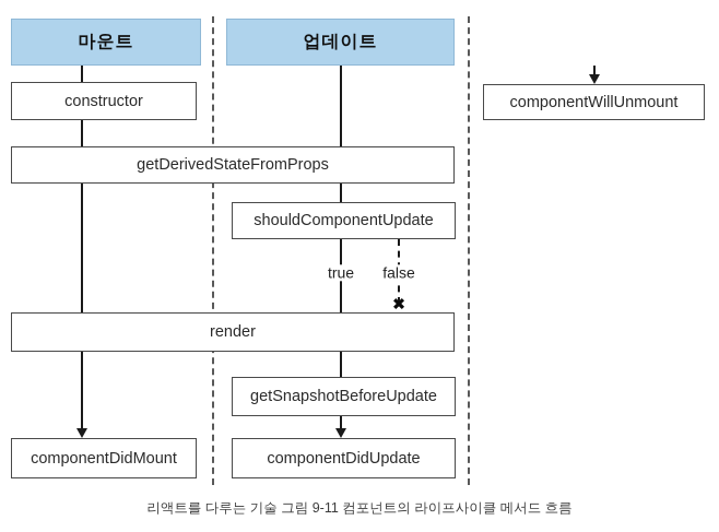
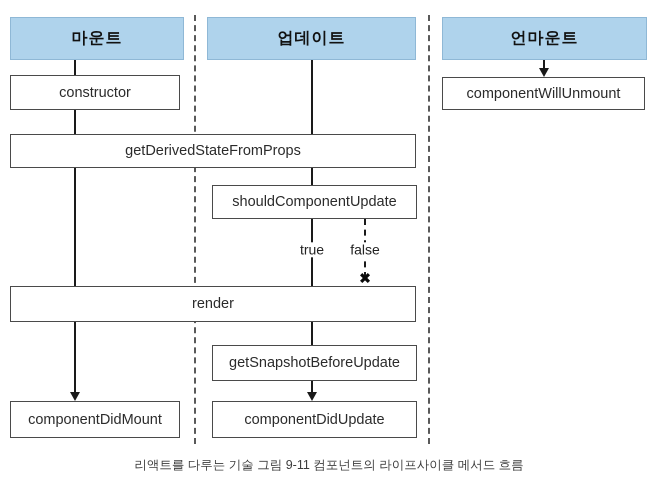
  마운트
  업데이트
+ 언마운트
  ✖
  true
  false
  constructor
  getDerivedStateFromProps
  shouldComponentUpdate
  render
  getSnapshotBeforeUpdate
  componentDidMount
  componentDidUpdate
  componentWillUnmount
  리액트를 다루는 기술 그림 9-11 컴포넌트의 라이프사이클 메서드 흐름
